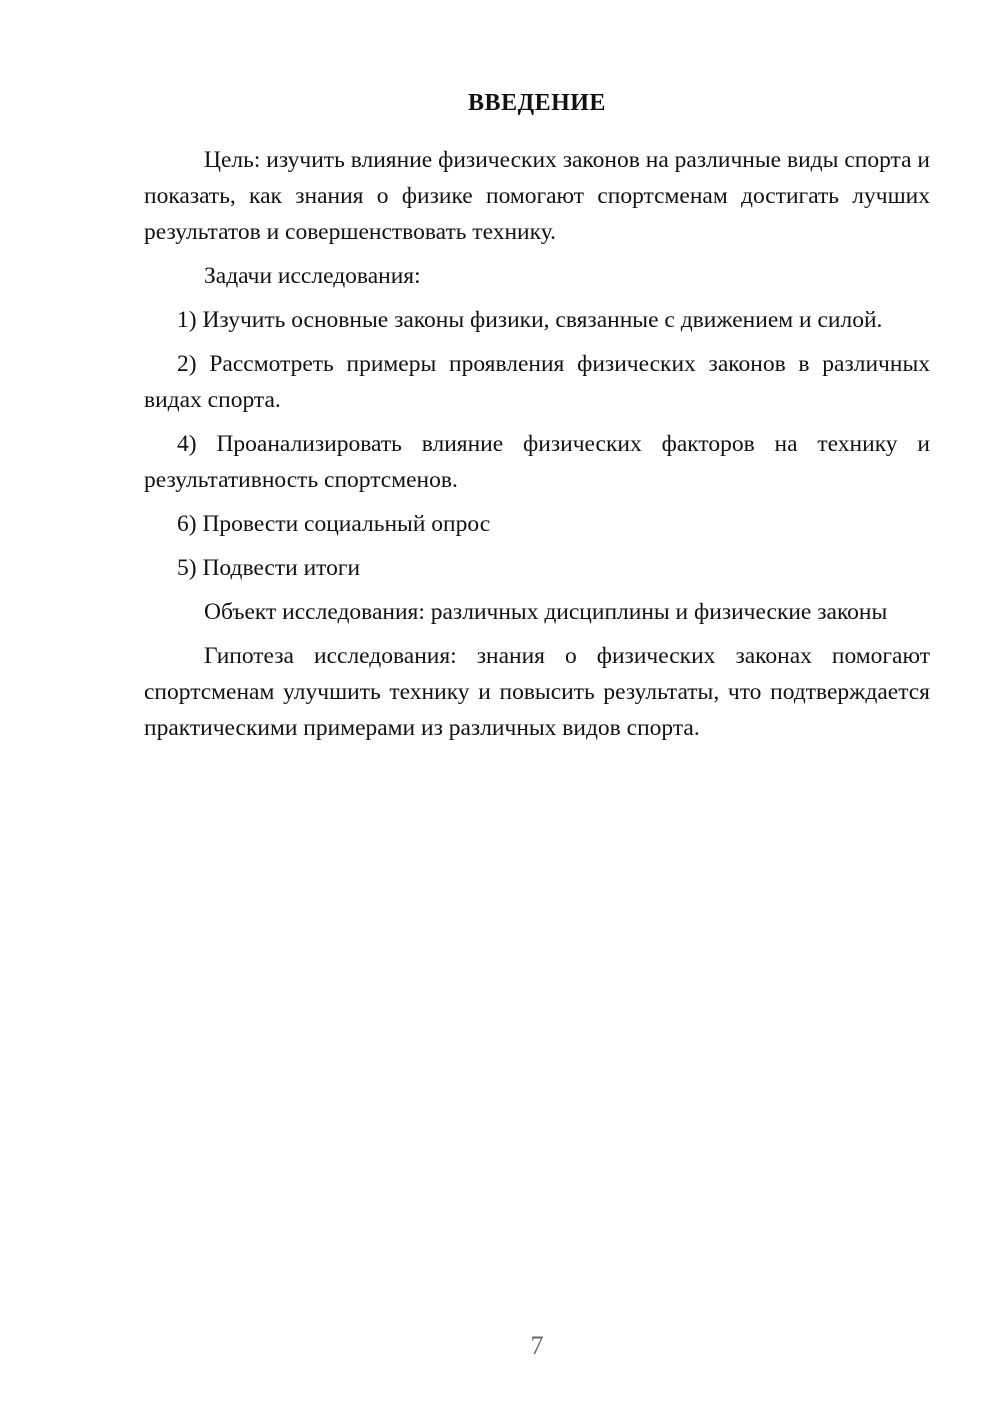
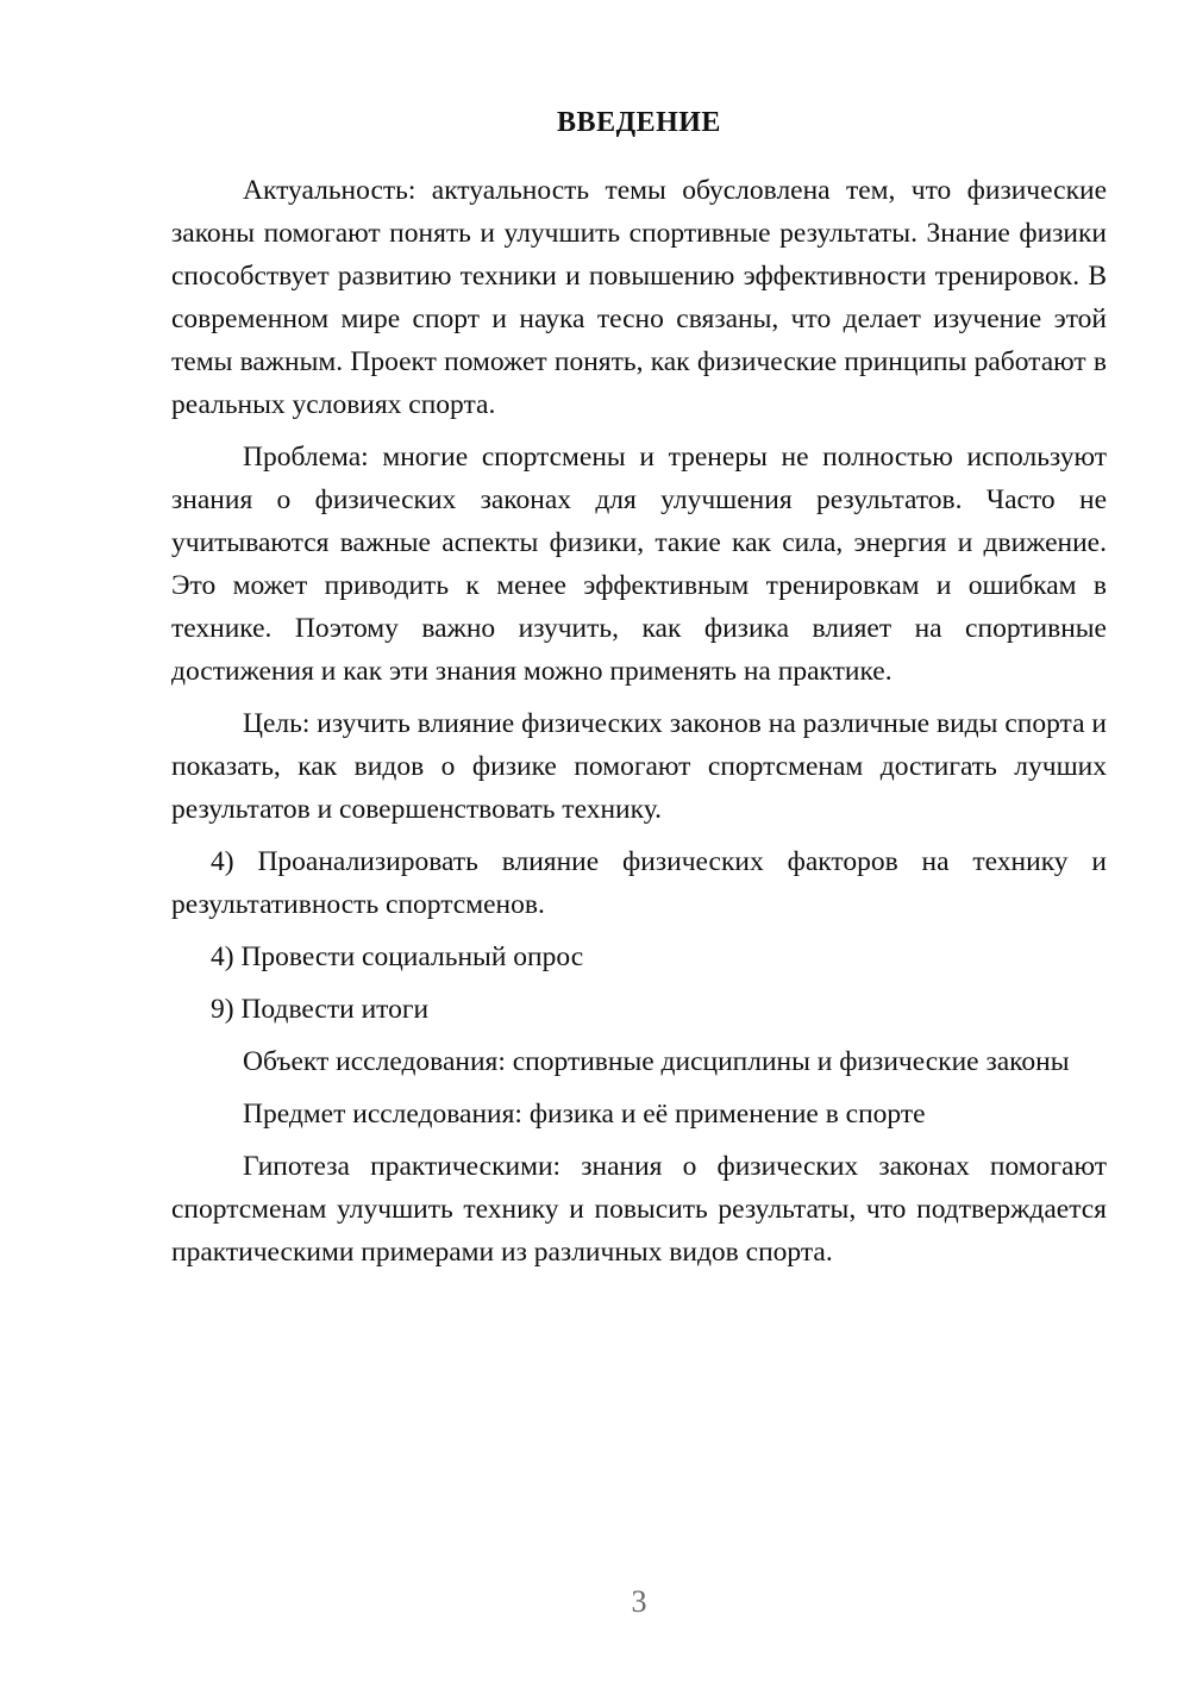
  ВВЕДЕНИЕ
+ Актуальность: актуальность темы обусловлена тем, что физические законы помогают понять и улучшить спортивные результаты. Знание физики способствует развитию техники и повышению эффективности тренировок. В современном мире спорт и наука тесно связаны, что делает изучение этой темы важным. Проект поможет понять, как физические принципы работают в реальных условиях спорта.
+ Проблема: многие спортсмены и тренеры не полностью используют знания о физических законах для улучшения результатов. Часто не учитываются важные аспекты физики, такие как сила, энергия и движение. Это может приводить к менее эффективным тренировкам и ошибкам в технике. Поэтому важно изучить, как физика влияет на спортивные достижения и как эти знания можно применять на практике.
- Цель: изучить влияние физических законов на различные виды спорта и показать, как знания о физике помогают спортсменам достигать лучших результатов и совершенствовать технику.
+ Цель: изучить влияние физических законов на различные виды спорта и показать, как видов о физике помогают спортсменам достигать лучших результатов и совершенствовать технику.
- Задачи исследования:
- 1) Изучить основные законы физики, связанные с движением и силой.
- 2) Рассмотреть примеры проявления физических законов в различных видах спорта.
  4) Проанализировать влияние физических факторов на технику и результативность спортсменов.
- 6) Провести социальный опрос
+ 4) Провести социальный опрос
- 5) Подвести итоги
+ 9) Подвести итоги
- Объект исследования: различных дисциплины и физические законы
+ Объект исследования: спортивные дисциплины и физические законы
+ Предмет исследования: физика и её применение в спорте
- Гипотеза исследования: знания о физических законах помогают спортсменам улучшить технику и повысить результаты, что подтверждается практическими примерами из различных видов спорта.
+ Гипотеза практическими: знания о физических законах помогают спортсменам улучшить технику и повысить результаты, что подтверждается практическими примерами из различных видов спорта.
- 7
+ 3
